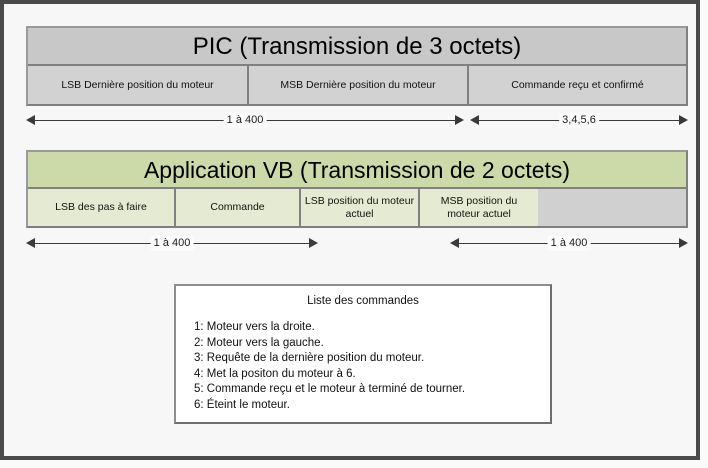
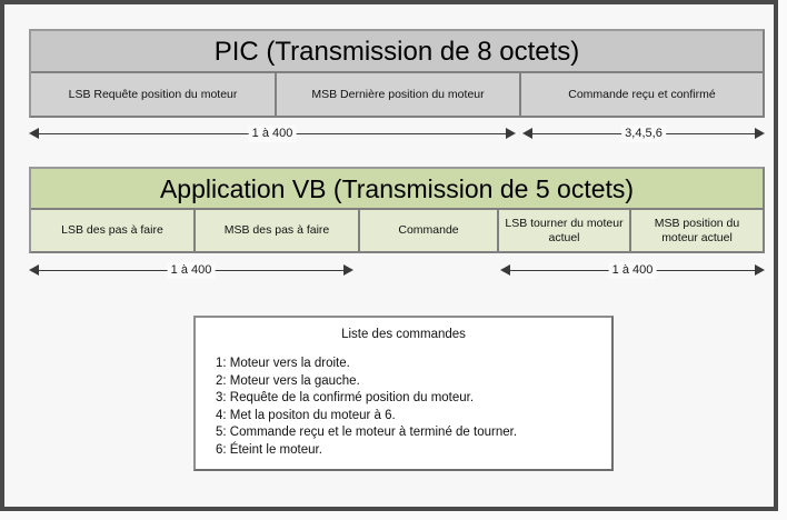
- PIC (Transmission de 3 octets)
+ PIC (Transmission de 8 octets)
- LSB Dernière position du moteur
+ LSB Requête position du moteur
  MSB Dernière position du moteur
  Commande reçu et confirmé
  1 à 400
  3,4,5,6
- Application VB (Transmission de 2 octets)
+ Application VB (Transmission de 5 octets)
  LSB des pas à faire
+ MSB des pas à faire
  Commande
- LSB position du moteur actuel
+ LSB tourner du moteur actuel
  MSB position du moteur actuel
  1 à 400
  1 à 400
  Liste des commandes
  1: Moteur vers la droite.
  2: Moteur vers la gauche.
- 3: Requête de la dernière position du moteur.
+ 3: Requête de la confirmé position du moteur.
  4: Met la positon du moteur à 6.
  5: Commande reçu et le moteur à terminé de tourner.
  6: Éteint le moteur.
